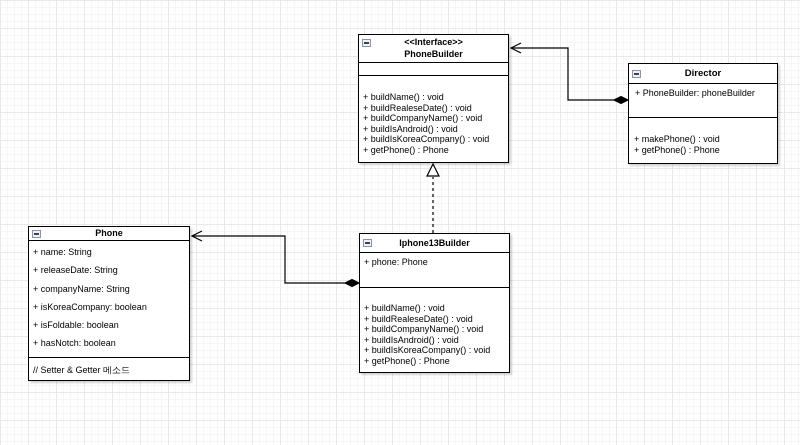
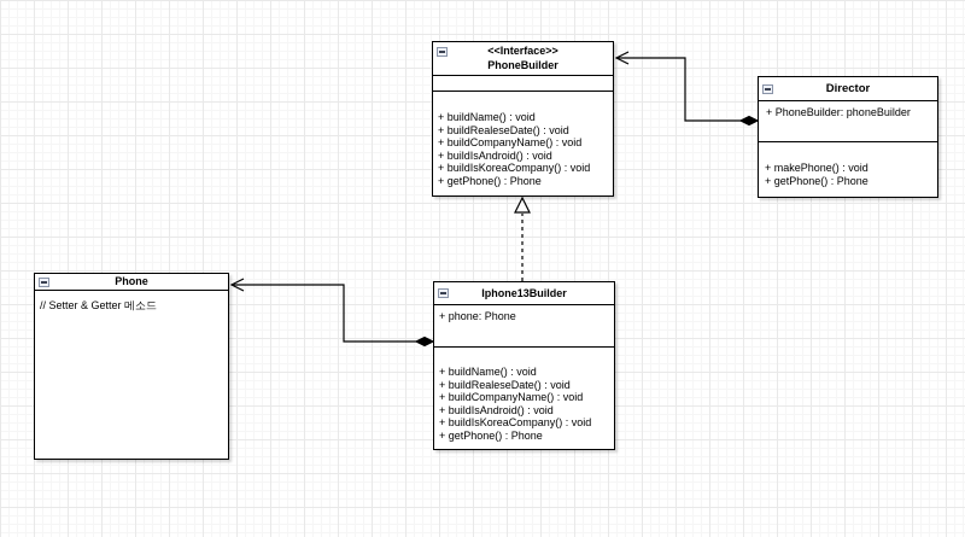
  <<Interface>>
  PhoneBuilder
  + buildName() : void
  + buildRealeseDate() : void
  + buildCompanyName() : void
  + buildIsAndroid() : void
  + buildIsKoreaCompany() : void
  + getPhone() : Phone
  Director
  + PhoneBuilder: phoneBuilder
  + makePhone() : void
  + getPhone() : Phone
  Phone
- + name: String
- + releaseDate: String
- + companyName: String
- + isKoreaCompany: boolean
- + isFoldable: boolean
- + hasNotch: boolean
  // Setter & Getter 메소드
  Iphone13Builder
  + phone: Phone
  + buildName() : void
  + buildRealeseDate() : void
  + buildCompanyName() : void
  + buildIsAndroid() : void
  + buildIsKoreaCompany() : void
  + getPhone() : Phone
